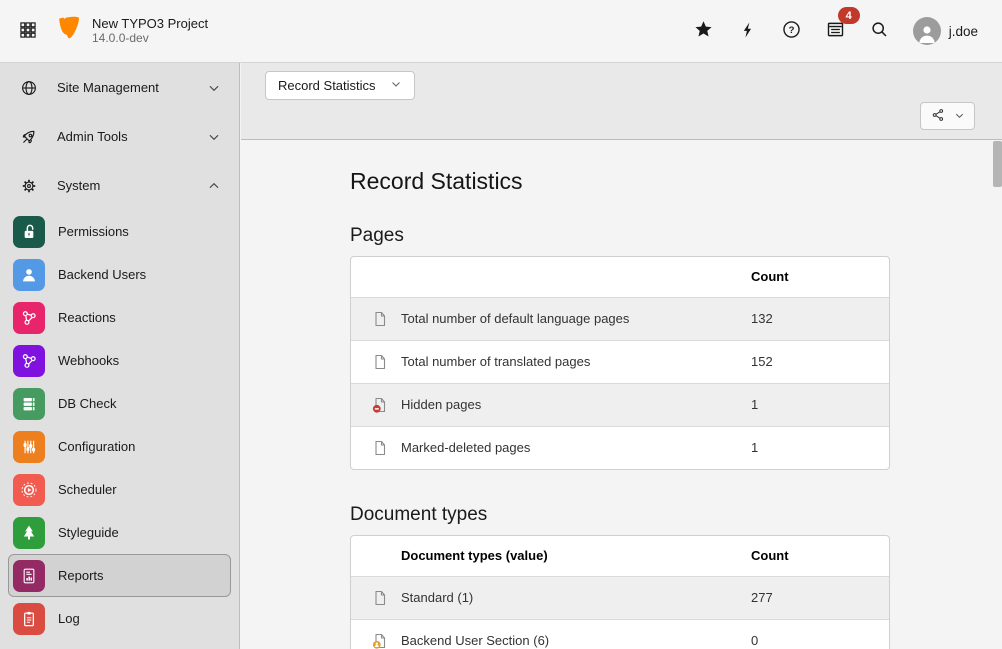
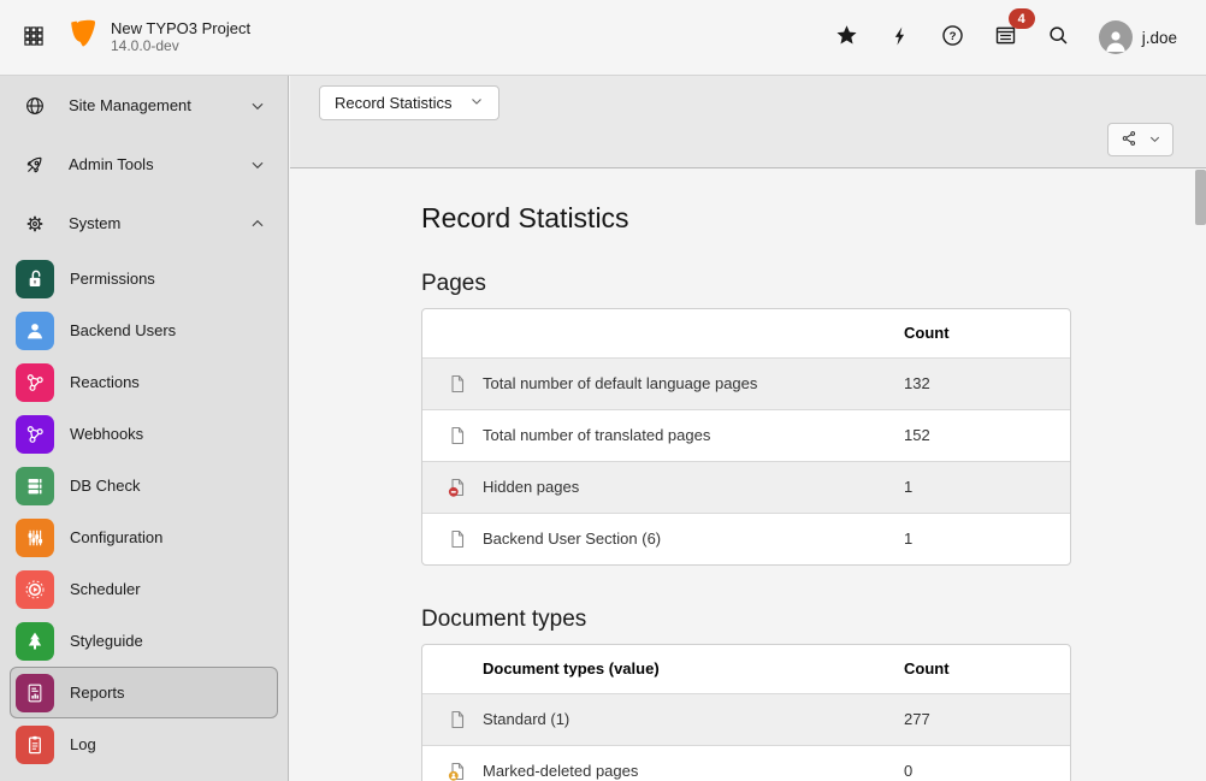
  New TYPO3 Project
  14.0.0-dev
  ?
  4
  j.doe
  Site Management
  Admin Tools
  System
  Permissions
  Backend Users
  Reactions
  Webhooks
  DB Check
  Configuration
  Scheduler
  Styleguide
  Reports
  Log
  Record Statistics
  Record Statistics
  Pages
  		Count
  	Total number of default language pages	132
  	Total number of translated pages	152
  	Hidden pages	1
- 	Marked-deleted pages	1
+ 	Backend User Section (6)	1
  Document types
  	Document types (value)	Count
  	Standard (1)	277
- 	Backend User Section (6)	0
+ 	Marked-deleted pages	0
